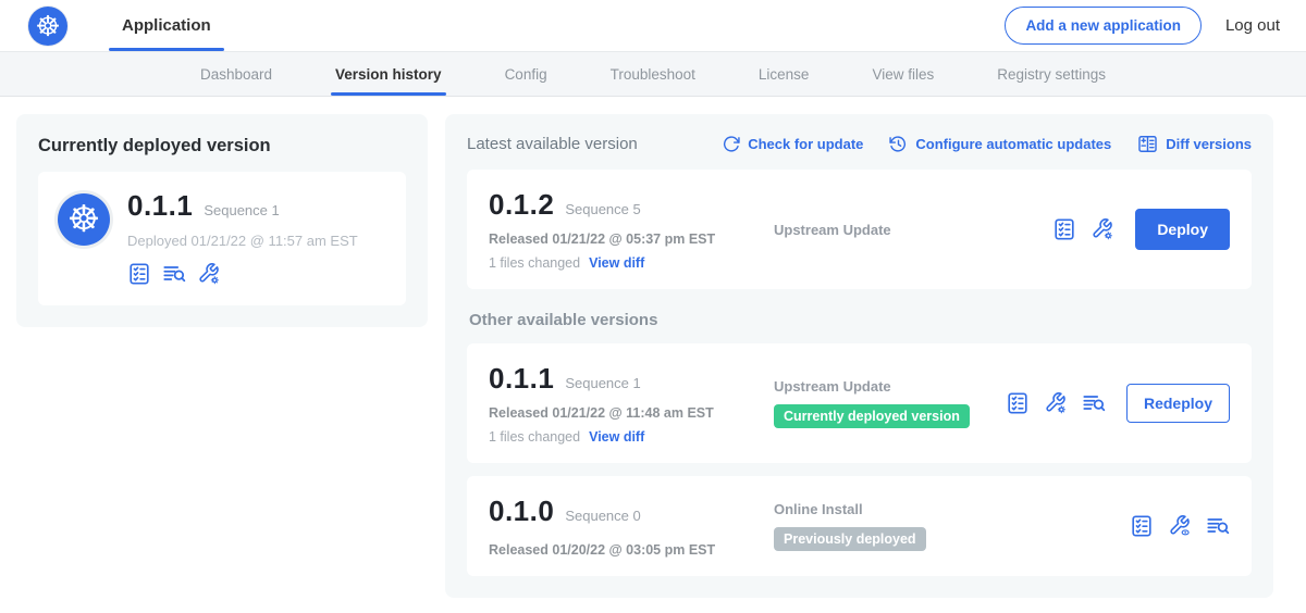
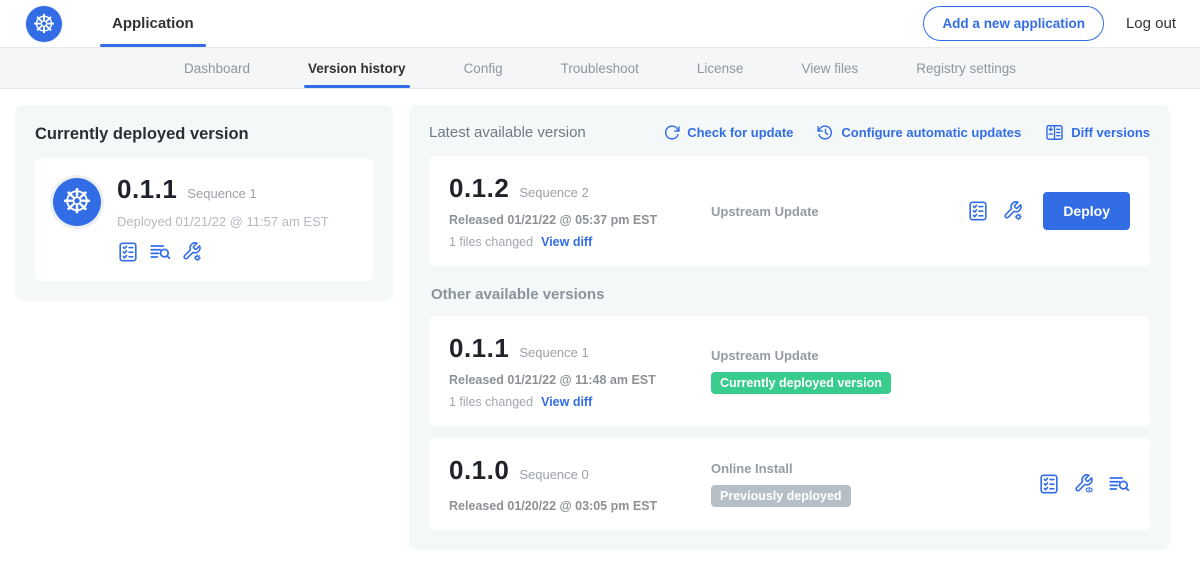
  ☸
  Application
  Add a new application
  Log out
  Dashboard
  Version history
  Config
  Troubleshoot
  License
  View files
  Registry settings
  Currently deployed version
  ☸
  0.1.1
  Sequence 1
  Deployed 01/21/22 @ 11:57 am EST
  Latest available version
  Check for update
  Configure automatic updates
  Diff versions
  0.1.2
- Sequence 5
+ Sequence 2
  Released 01/21/22 @ 05:37 pm EST
  1 files changed
  View diff
  Upstream Update
  Deploy
  Other available versions
  0.1.1
  Sequence 1
  Released 01/21/22 @ 11:48 am EST
  1 files changed
  View diff
  Upstream Update
  Currently deployed version
- Redeploy
  0.1.0
  Sequence 0
  Released 01/20/22 @ 03:05 pm EST
  Online Install
  Previously deployed
